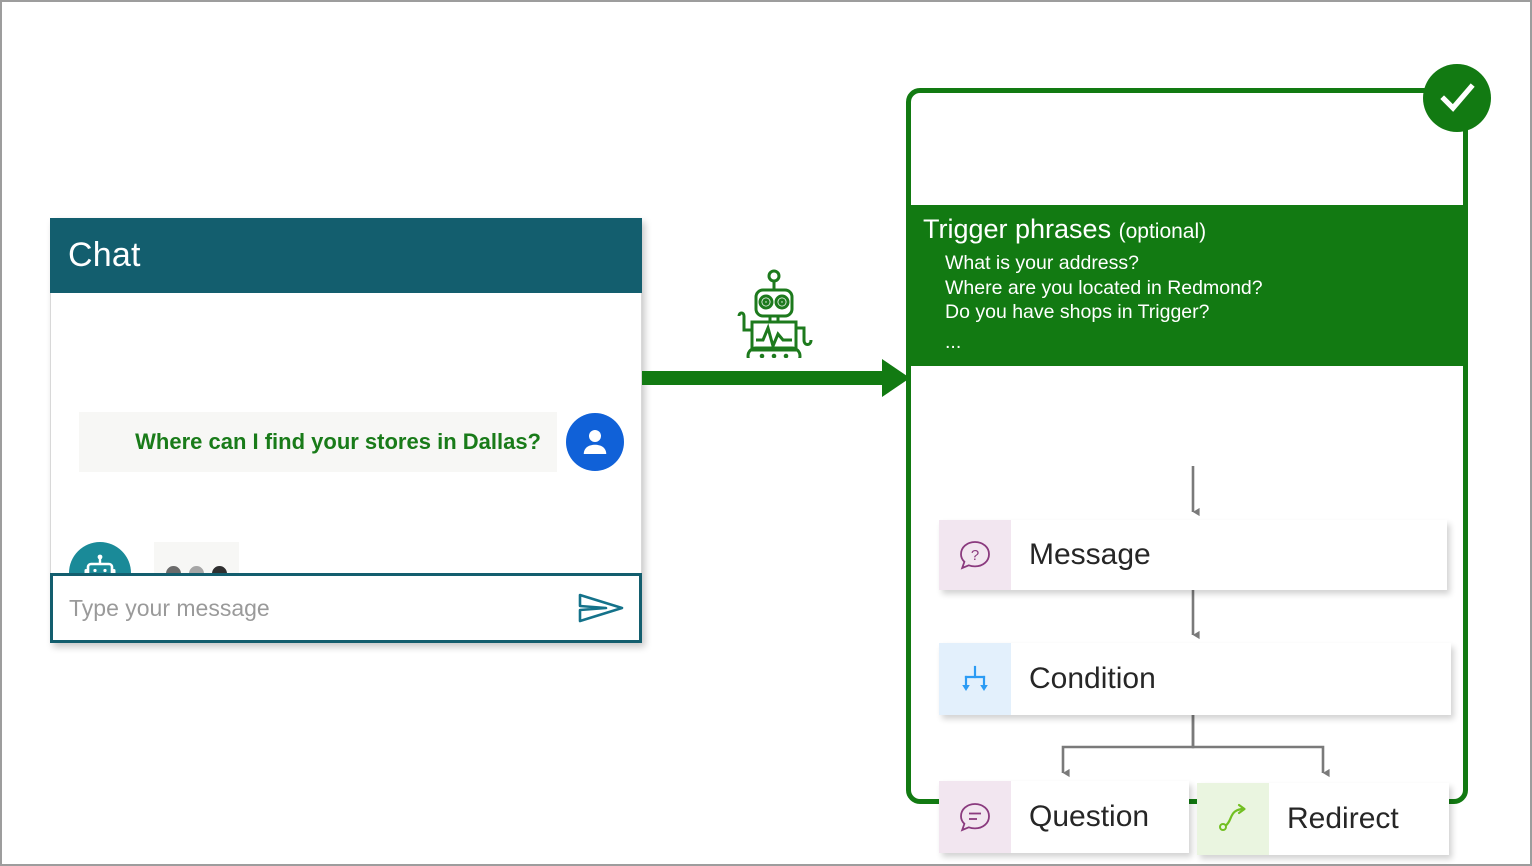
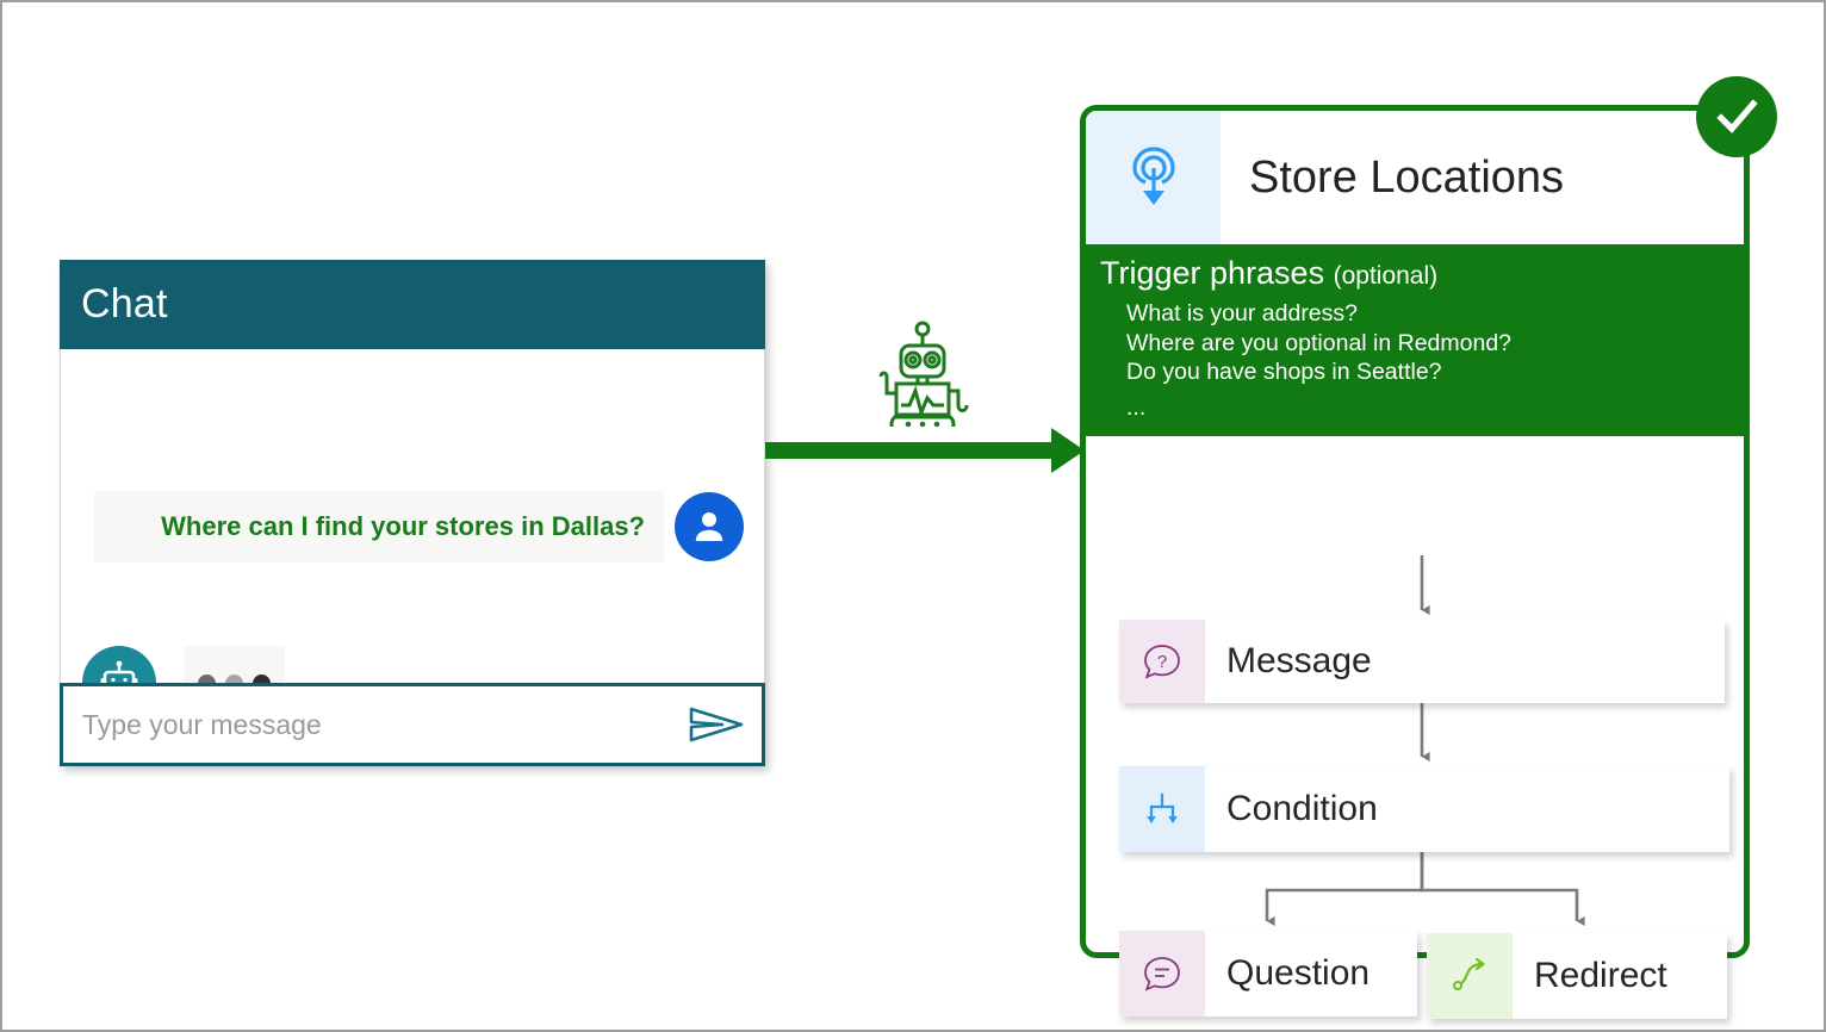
  Chat
  Where can I find your stores in Dallas?
  Type your message
+ Store Locations
  Trigger phrases (optional)
  What is your address?
- Where are you located in Redmond?
+ Where are you optional in Redmond?
- Do you have shops in Trigger?
+ Do you have shops in Seattle?
  ...
  ?
  Message
  Condition
  Question
  Redirect
